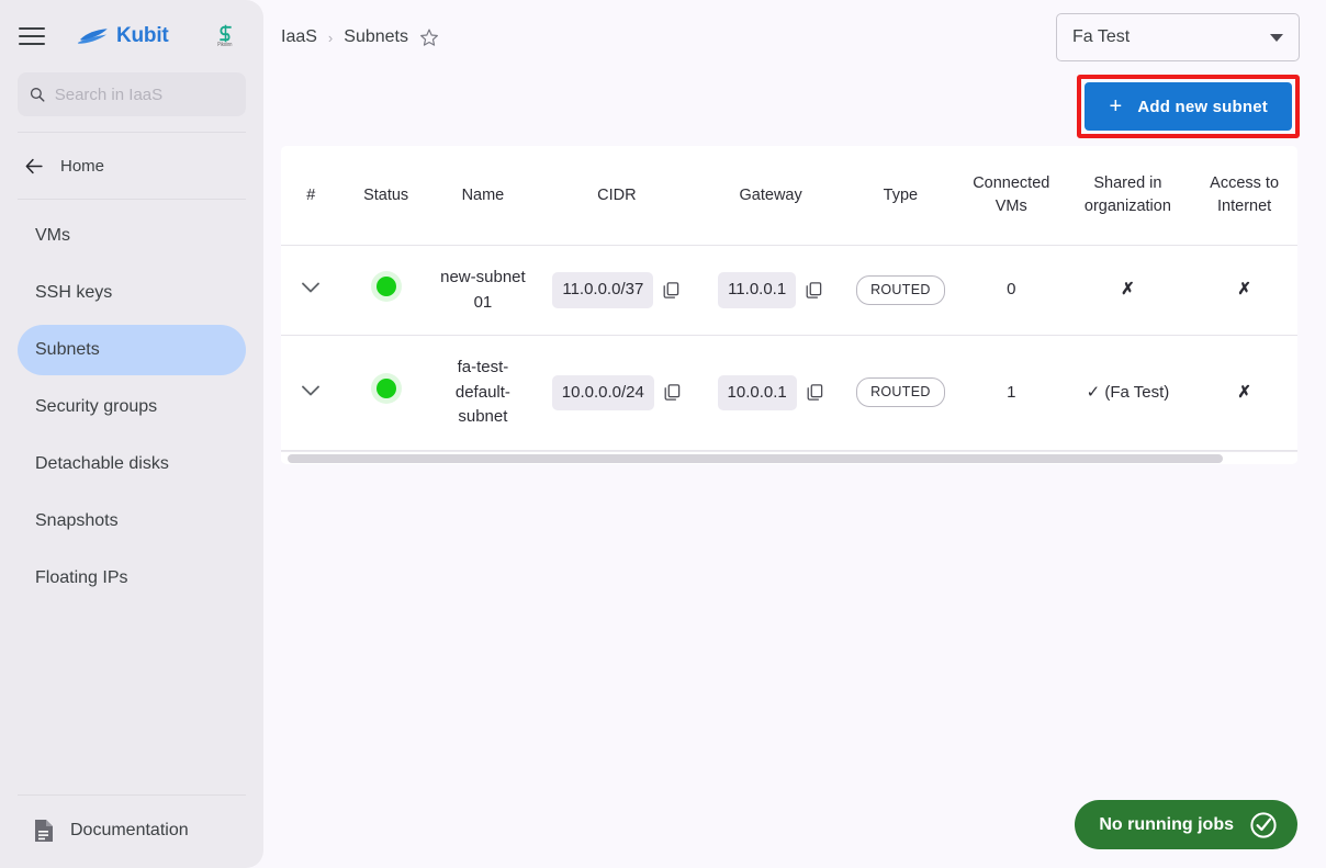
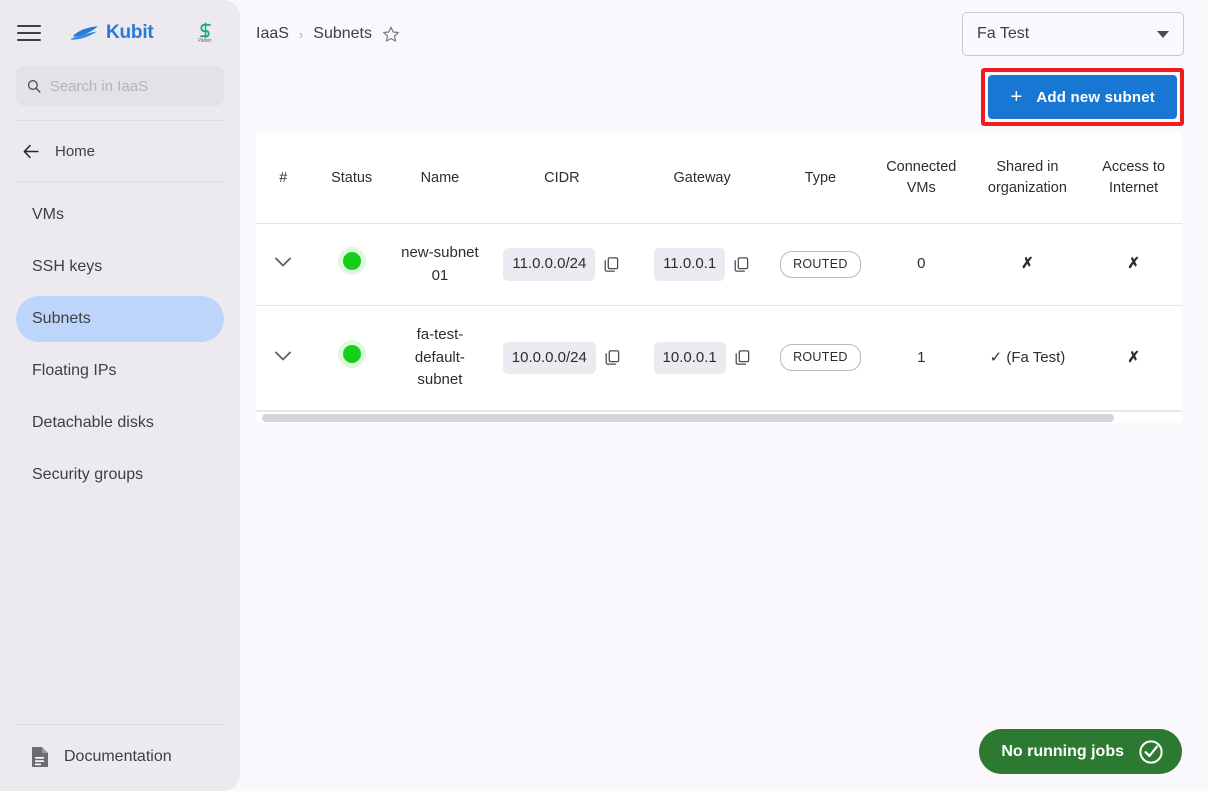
  Kubit
  Search in IaaS
  Home
  VMs
  SSH keys
  Subnets
- Security groups
+ Floating IPs
  Detachable disks
- Snapshots
- Floating IPs
+ Security groups
  Documentation
  IaaS
  ›
  Subnets
  Fa Test
  +
  Add new subnet
  #	Status	Name	CIDR	Gateway	Type	Connected VMs	Shared in organization	Access to Internet
- 		new-subnet 01	11.0.0.0/37	11.0.0.1	ROUTED	0	✗	✗
+ 		new-subnet 01	11.0.0.0/24	11.0.0.1	ROUTED	0	✗	✗
  		fa-test-default-subnet	10.0.0.0/24	10.0.0.1	ROUTED	1	✓ (Fa Test)	✗
  No running jobs
